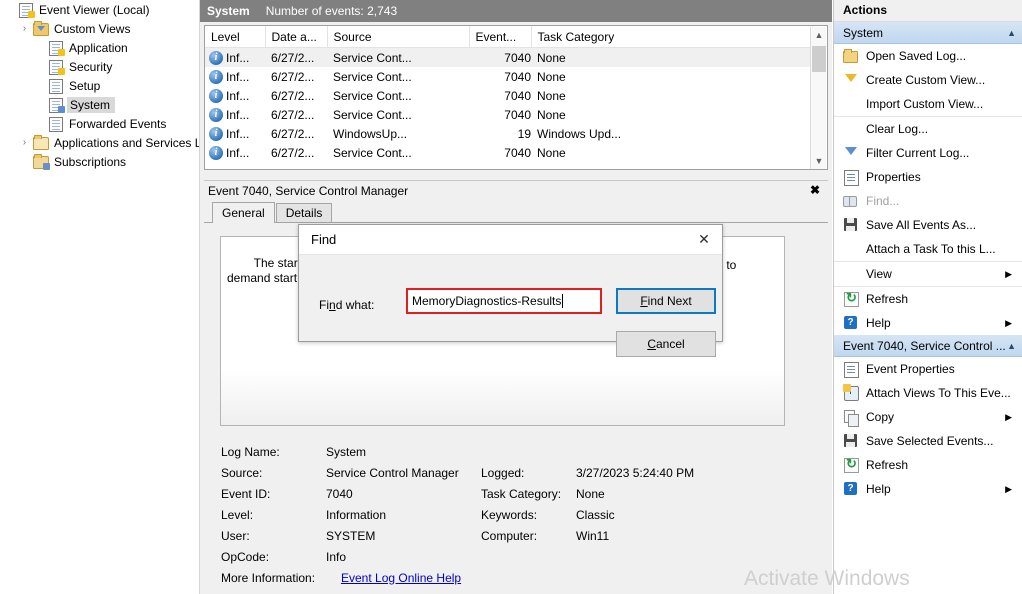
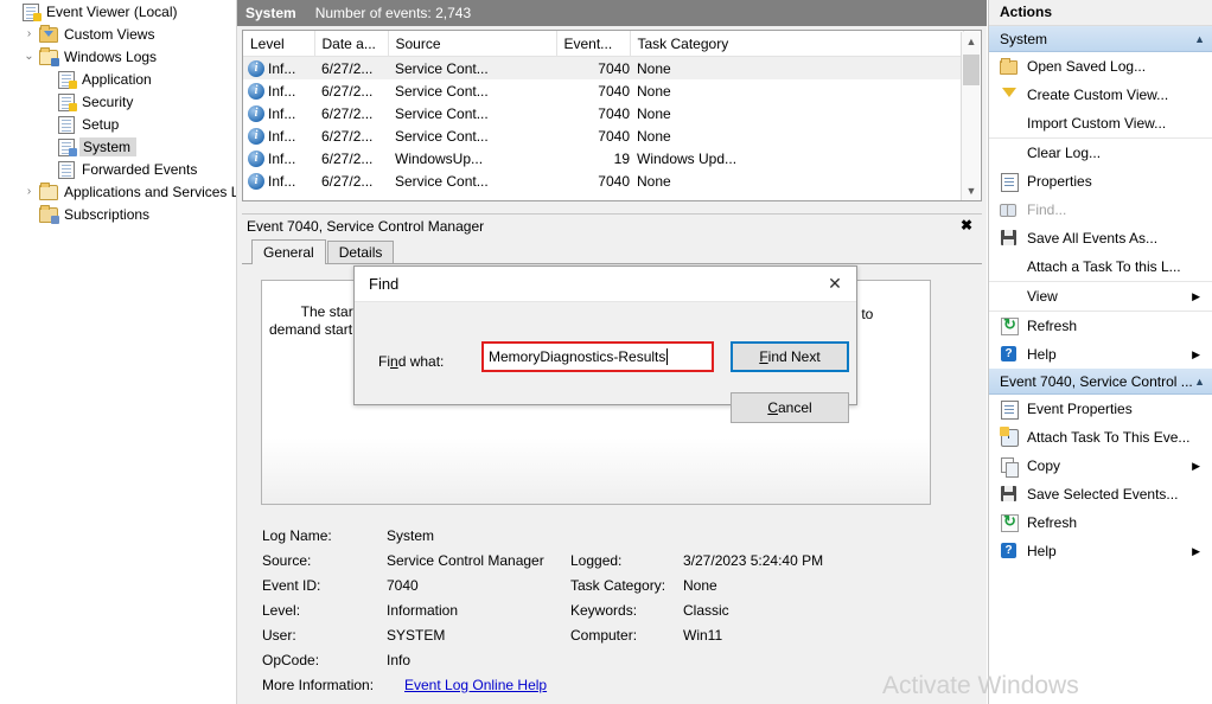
  Event Viewer (Local)
  ›
  Custom Views
+ ⌄
+ Windows Logs
  Application
  Security
  Setup
  System
  Forwarded Events
  ›
  Applications and Services L
  Subscriptions
  System
  Number of events: 2,743
  Level	Date a...	Source	Event...	Task Category
  i Inf...	6/27/2...	Service Cont...	7040	None
  i Inf...	6/27/2...	Service Cont...	7040	None
  i Inf...	6/27/2...	Service Cont...	7040	None
  i Inf...	6/27/2...	Service Cont...	7040	None
  i Inf...	6/27/2...	WindowsUp...	19	Windows Upd...
  i Inf...	6/27/2...	Service Cont...	7040	None
  ▲
  ▼
  Event 7040, Service Control Manager
  ✖
  General
  Details
  demand start
  Log Name:
  System
  Source:
  Service Control Manager
  Logged:
  3/27/2023 5:24:40 PM
  Event ID:
  7040
  Task Category:
  None
  Level:
  Information
  Keywords:
  Classic
  User:
  SYSTEM
  Computer:
  Win11
  OpCode:
  Info
  More Information:
  Event Log Online Help
  Actions
  System
  ▲
  Open Saved Log...
  Create Custom View...
  Import Custom View...
  Clear Log...
- Filter Current Log...
  Properties
  Find...
  Save All Events As...
  Attach a Task To this L...
  View
  ▶
  Refresh
  ?
  Help
  ▶
  Event 7040, Service Control ...
  ▲
  Event Properties
- Attach Views To This Eve...
+ Attach Task To This Eve...
  Copy
  ▶
  Save Selected Events...
  Refresh
  ?
  Help
  ▶
  Find
  ✕
  Find what:
  MemoryDiagnostics-Results
  Find Next
  Cancel
  Activate Windows
